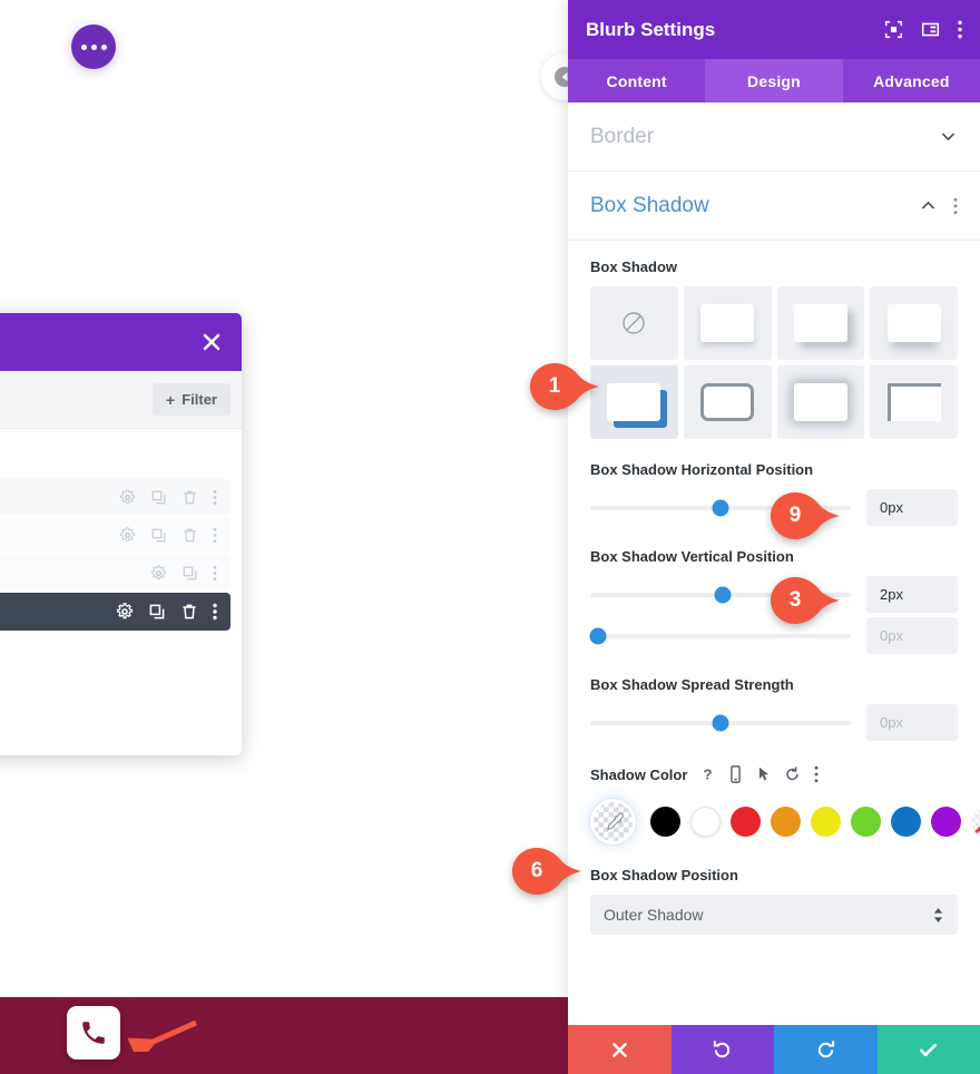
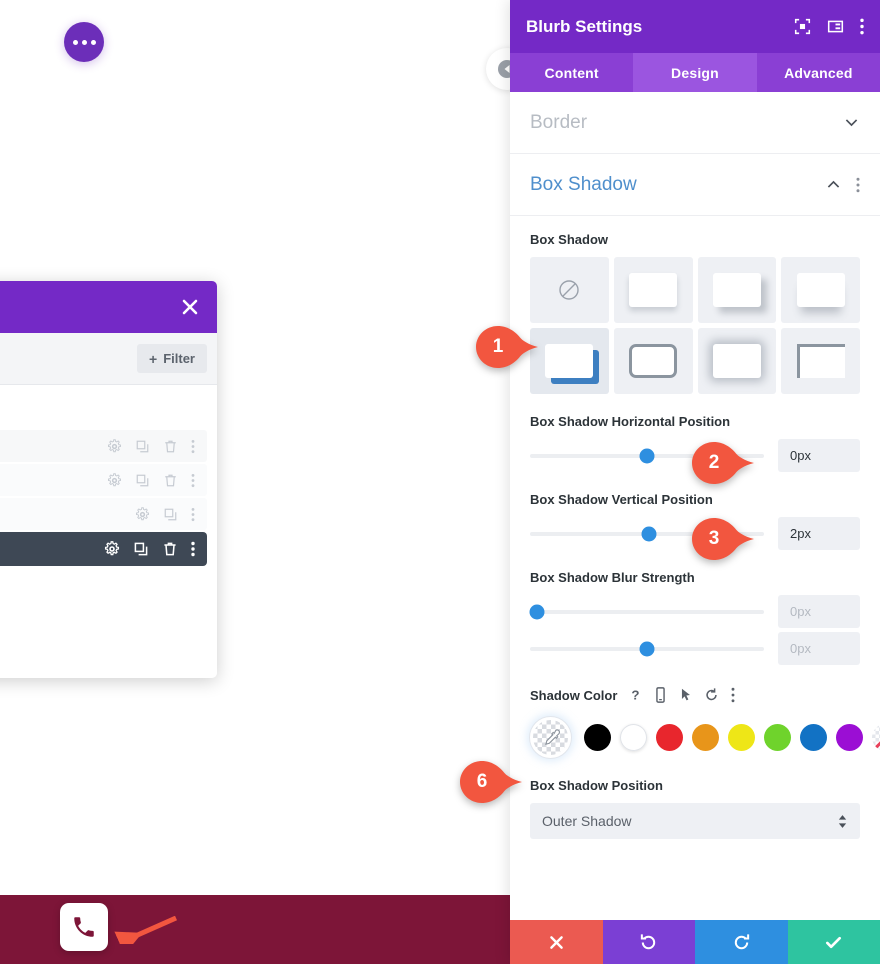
  +
  Filter
  Blurb Settings
  Content
  Design
  Advanced
  Border
  Box Shadow
  Box Shadow
  Box Shadow Horizontal Position
  0px
  Box Shadow Vertical Position
  2px
+ Box Shadow Blur Strength
  0px
- Box Shadow Spread Strength
  0px
  Shadow Color
  ?
  Box Shadow Position
  Outer Shadow
  1
- 9
+ 2
  3
  6
